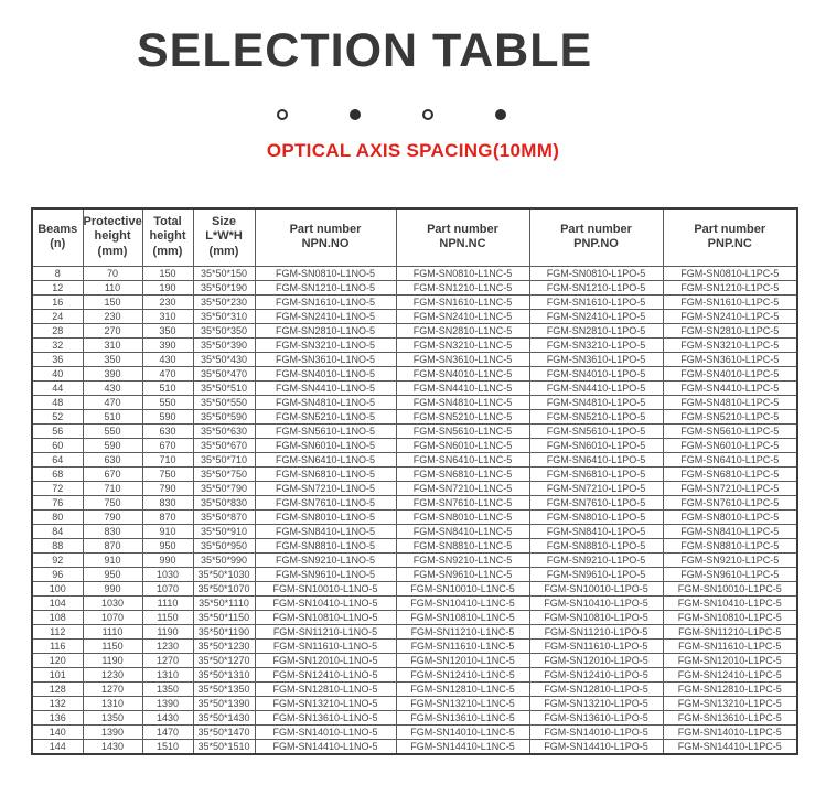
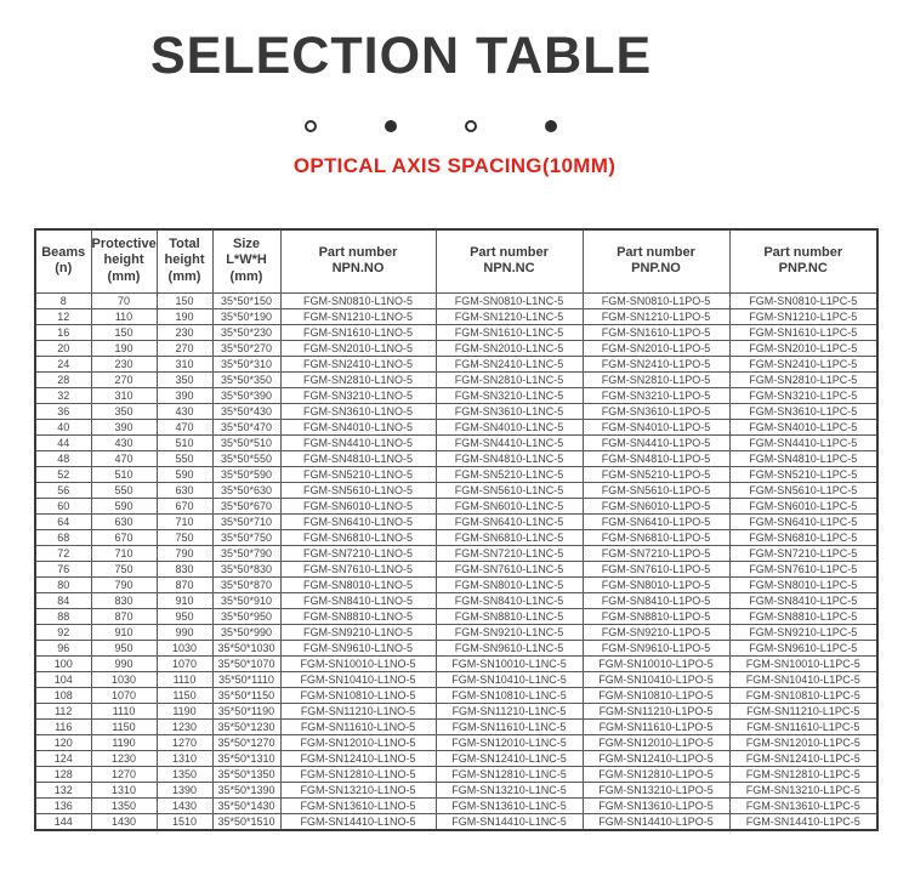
  SELECTION TABLE
  OPTICAL AXIS SPACING(10MM)
  Beams (n)	Protective height (mm)	Total height (mm)	Size L*W*H (mm)	Part number NPN.NO	Part number NPN.NC	Part number PNP.NO	Part number PNP.NC
  8	70	150	35*50*150	FGM-SN0810-L1NO-5	FGM-SN0810-L1NC-5	FGM-SN0810-L1PO-5	FGM-SN0810-L1PC-5
  12	110	190	35*50*190	FGM-SN1210-L1NO-5	FGM-SN1210-L1NC-5	FGM-SN1210-L1PO-5	FGM-SN1210-L1PC-5
  16	150	230	35*50*230	FGM-SN1610-L1NO-5	FGM-SN1610-L1NC-5	FGM-SN1610-L1PO-5	FGM-SN1610-L1PC-5
+ 20	190	270	35*50*270	FGM-SN2010-L1NO-5	FGM-SN2010-L1NC-5	FGM-SN2010-L1PO-5	FGM-SN2010-L1PC-5
  24	230	310	35*50*310	FGM-SN2410-L1NO-5	FGM-SN2410-L1NC-5	FGM-SN2410-L1PO-5	FGM-SN2410-L1PC-5
  28	270	350	35*50*350	FGM-SN2810-L1NO-5	FGM-SN2810-L1NC-5	FGM-SN2810-L1PO-5	FGM-SN2810-L1PC-5
  32	310	390	35*50*390	FGM-SN3210-L1NO-5	FGM-SN3210-L1NC-5	FGM-SN3210-L1PO-5	FGM-SN3210-L1PC-5
  36	350	430	35*50*430	FGM-SN3610-L1NO-5	FGM-SN3610-L1NC-5	FGM-SN3610-L1PO-5	FGM-SN3610-L1PC-5
  40	390	470	35*50*470	FGM-SN4010-L1NO-5	FGM-SN4010-L1NC-5	FGM-SN4010-L1PO-5	FGM-SN4010-L1PC-5
  44	430	510	35*50*510	FGM-SN4410-L1NO-5	FGM-SN4410-L1NC-5	FGM-SN4410-L1PO-5	FGM-SN4410-L1PC-5
  48	470	550	35*50*550	FGM-SN4810-L1NO-5	FGM-SN4810-L1NC-5	FGM-SN4810-L1PO-5	FGM-SN4810-L1PC-5
  52	510	590	35*50*590	FGM-SN5210-L1NO-5	FGM-SN5210-L1NC-5	FGM-SN5210-L1PO-5	FGM-SN5210-L1PC-5
  56	550	630	35*50*630	FGM-SN5610-L1NO-5	FGM-SN5610-L1NC-5	FGM-SN5610-L1PO-5	FGM-SN5610-L1PC-5
  60	590	670	35*50*670	FGM-SN6010-L1NO-5	FGM-SN6010-L1NC-5	FGM-SN6010-L1PO-5	FGM-SN6010-L1PC-5
  64	630	710	35*50*710	FGM-SN6410-L1NO-5	FGM-SN6410-L1NC-5	FGM-SN6410-L1PO-5	FGM-SN6410-L1PC-5
  68	670	750	35*50*750	FGM-SN6810-L1NO-5	FGM-SN6810-L1NC-5	FGM-SN6810-L1PO-5	FGM-SN6810-L1PC-5
  72	710	790	35*50*790	FGM-SN7210-L1NO-5	FGM-SN7210-L1NC-5	FGM-SN7210-L1PO-5	FGM-SN7210-L1PC-5
  76	750	830	35*50*830	FGM-SN7610-L1NO-5	FGM-SN7610-L1NC-5	FGM-SN7610-L1PO-5	FGM-SN7610-L1PC-5
  80	790	870	35*50*870	FGM-SN8010-L1NO-5	FGM-SN8010-L1NC-5	FGM-SN8010-L1PO-5	FGM-SN8010-L1PC-5
  84	830	910	35*50*910	FGM-SN8410-L1NO-5	FGM-SN8410-L1NC-5	FGM-SN8410-L1PO-5	FGM-SN8410-L1PC-5
  88	870	950	35*50*950	FGM-SN8810-L1NO-5	FGM-SN8810-L1NC-5	FGM-SN8810-L1PO-5	FGM-SN8810-L1PC-5
  92	910	990	35*50*990	FGM-SN9210-L1NO-5	FGM-SN9210-L1NC-5	FGM-SN9210-L1PO-5	FGM-SN9210-L1PC-5
  96	950	1030	35*50*1030	FGM-SN9610-L1NO-5	FGM-SN9610-L1NC-5	FGM-SN9610-L1PO-5	FGM-SN9610-L1PC-5
  100	990	1070	35*50*1070	FGM-SN10010-L1NO-5	FGM-SN10010-L1NC-5	FGM-SN10010-L1PO-5	FGM-SN10010-L1PC-5
  104	1030	1110	35*50*1110	FGM-SN10410-L1NO-5	FGM-SN10410-L1NC-5	FGM-SN10410-L1PO-5	FGM-SN10410-L1PC-5
  108	1070	1150	35*50*1150	FGM-SN10810-L1NO-5	FGM-SN10810-L1NC-5	FGM-SN10810-L1PO-5	FGM-SN10810-L1PC-5
  112	1110	1190	35*50*1190	FGM-SN11210-L1NO-5	FGM-SN11210-L1NC-5	FGM-SN11210-L1PO-5	FGM-SN11210-L1PC-5
  116	1150	1230	35*50*1230	FGM-SN11610-L1NO-5	FGM-SN11610-L1NC-5	FGM-SN11610-L1PO-5	FGM-SN11610-L1PC-5
  120	1190	1270	35*50*1270	FGM-SN12010-L1NO-5	FGM-SN12010-L1NC-5	FGM-SN12010-L1PO-5	FGM-SN12010-L1PC-5
- 101	1230	1310	35*50*1310	FGM-SN12410-L1NO-5	FGM-SN12410-L1NC-5	FGM-SN12410-L1PO-5	FGM-SN12410-L1PC-5
+ 124	1230	1310	35*50*1310	FGM-SN12410-L1NO-5	FGM-SN12410-L1NC-5	FGM-SN12410-L1PO-5	FGM-SN12410-L1PC-5
  128	1270	1350	35*50*1350	FGM-SN12810-L1NO-5	FGM-SN12810-L1NC-5	FGM-SN12810-L1PO-5	FGM-SN12810-L1PC-5
  132	1310	1390	35*50*1390	FGM-SN13210-L1NO-5	FGM-SN13210-L1NC-5	FGM-SN13210-L1PO-5	FGM-SN13210-L1PC-5
  136	1350	1430	35*50*1430	FGM-SN13610-L1NO-5	FGM-SN13610-L1NC-5	FGM-SN13610-L1PO-5	FGM-SN13610-L1PC-5
- 140	1390	1470	35*50*1470	FGM-SN14010-L1NO-5	FGM-SN14010-L1NC-5	FGM-SN14010-L1PO-5	FGM-SN14010-L1PC-5
  144	1430	1510	35*50*1510	FGM-SN14410-L1NO-5	FGM-SN14410-L1NC-5	FGM-SN14410-L1PO-5	FGM-SN14410-L1PC-5
